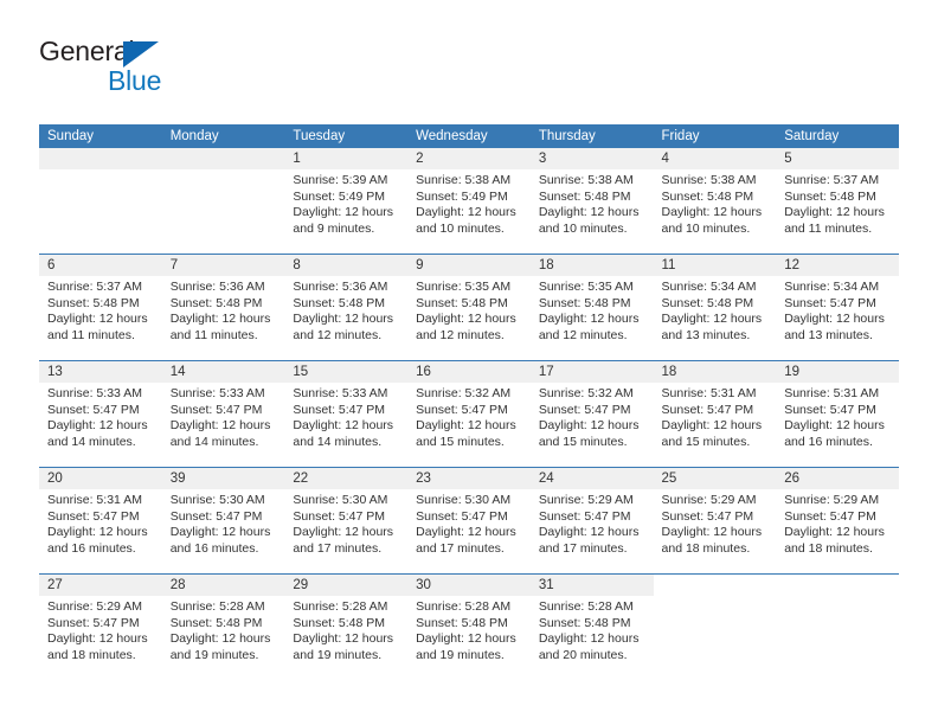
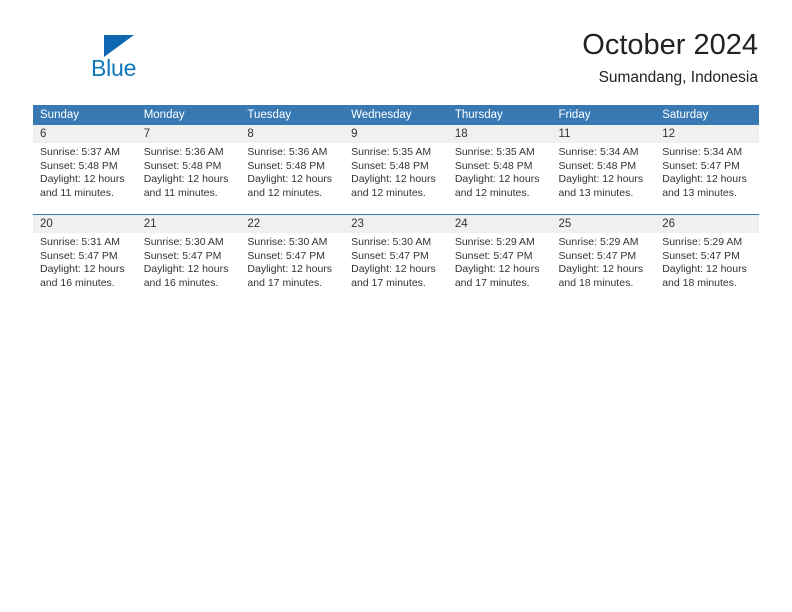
- General
  Blue
+ October 2024
+ Sumandang, Indonesia
  Sunday	Monday	Tuesday	Wednesday	Thursday	Friday	Saturday
- 		1Sunrise: 5:39 AMSunset: 5:49 PMDaylight: 12 hoursand 9 minutes.	2Sunrise: 5:38 AMSunset: 5:49 PMDaylight: 12 hoursand 10 minutes.	3Sunrise: 5:38 AMSunset: 5:48 PMDaylight: 12 hoursand 10 minutes.	4Sunrise: 5:38 AMSunset: 5:48 PMDaylight: 12 hoursand 10 minutes.	5Sunrise: 5:37 AMSunset: 5:48 PMDaylight: 12 hoursand 11 minutes.
  6Sunrise: 5:37 AMSunset: 5:48 PMDaylight: 12 hoursand 11 minutes.	7Sunrise: 5:36 AMSunset: 5:48 PMDaylight: 12 hoursand 11 minutes.	8Sunrise: 5:36 AMSunset: 5:48 PMDaylight: 12 hoursand 12 minutes.	9Sunrise: 5:35 AMSunset: 5:48 PMDaylight: 12 hoursand 12 minutes.	18Sunrise: 5:35 AMSunset: 5:48 PMDaylight: 12 hoursand 12 minutes.	11Sunrise: 5:34 AMSunset: 5:48 PMDaylight: 12 hoursand 13 minutes.	12Sunrise: 5:34 AMSunset: 5:47 PMDaylight: 12 hoursand 13 minutes.
- 13Sunrise: 5:33 AMSunset: 5:47 PMDaylight: 12 hoursand 14 minutes.	14Sunrise: 5:33 AMSunset: 5:47 PMDaylight: 12 hoursand 14 minutes.	15Sunrise: 5:33 AMSunset: 5:47 PMDaylight: 12 hoursand 14 minutes.	16Sunrise: 5:32 AMSunset: 5:47 PMDaylight: 12 hoursand 15 minutes.	17Sunrise: 5:32 AMSunset: 5:47 PMDaylight: 12 hoursand 15 minutes.	18Sunrise: 5:31 AMSunset: 5:47 PMDaylight: 12 hoursand 15 minutes.	19Sunrise: 5:31 AMSunset: 5:47 PMDaylight: 12 hoursand 16 minutes.
- 20Sunrise: 5:31 AMSunset: 5:47 PMDaylight: 12 hoursand 16 minutes.	39Sunrise: 5:30 AMSunset: 5:47 PMDaylight: 12 hoursand 16 minutes.	22Sunrise: 5:30 AMSunset: 5:47 PMDaylight: 12 hoursand 17 minutes.	23Sunrise: 5:30 AMSunset: 5:47 PMDaylight: 12 hoursand 17 minutes.	24Sunrise: 5:29 AMSunset: 5:47 PMDaylight: 12 hoursand 17 minutes.	25Sunrise: 5:29 AMSunset: 5:47 PMDaylight: 12 hoursand 18 minutes.	26Sunrise: 5:29 AMSunset: 5:47 PMDaylight: 12 hoursand 18 minutes.
+ 20Sunrise: 5:31 AMSunset: 5:47 PMDaylight: 12 hoursand 16 minutes.	21Sunrise: 5:30 AMSunset: 5:47 PMDaylight: 12 hoursand 16 minutes.	22Sunrise: 5:30 AMSunset: 5:47 PMDaylight: 12 hoursand 17 minutes.	23Sunrise: 5:30 AMSunset: 5:47 PMDaylight: 12 hoursand 17 minutes.	24Sunrise: 5:29 AMSunset: 5:47 PMDaylight: 12 hoursand 17 minutes.	25Sunrise: 5:29 AMSunset: 5:47 PMDaylight: 12 hoursand 18 minutes.	26Sunrise: 5:29 AMSunset: 5:47 PMDaylight: 12 hoursand 18 minutes.
- 27Sunrise: 5:29 AMSunset: 5:47 PMDaylight: 12 hoursand 18 minutes.	28Sunrise: 5:28 AMSunset: 5:48 PMDaylight: 12 hoursand 19 minutes.	29Sunrise: 5:28 AMSunset: 5:48 PMDaylight: 12 hoursand 19 minutes.	30Sunrise: 5:28 AMSunset: 5:48 PMDaylight: 12 hoursand 19 minutes.	31Sunrise: 5:28 AMSunset: 5:48 PMDaylight: 12 hoursand 20 minutes.
